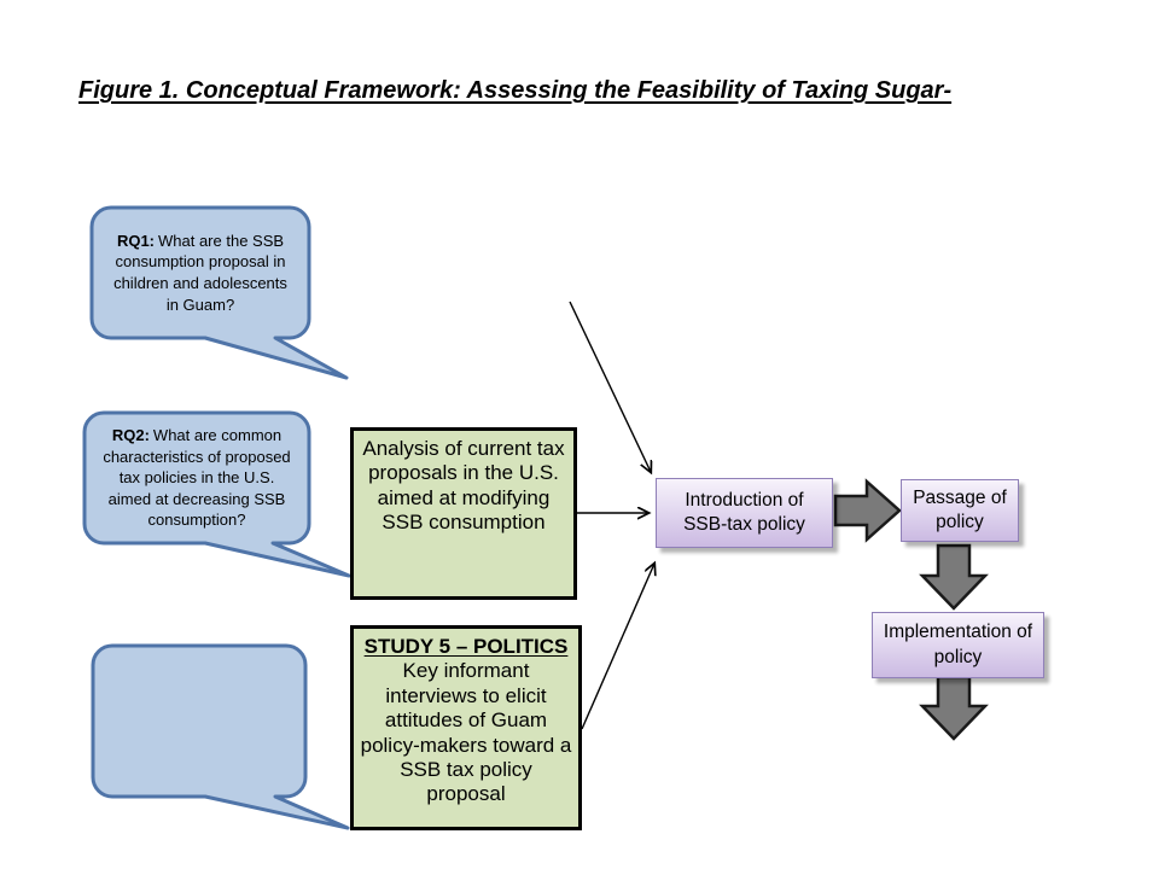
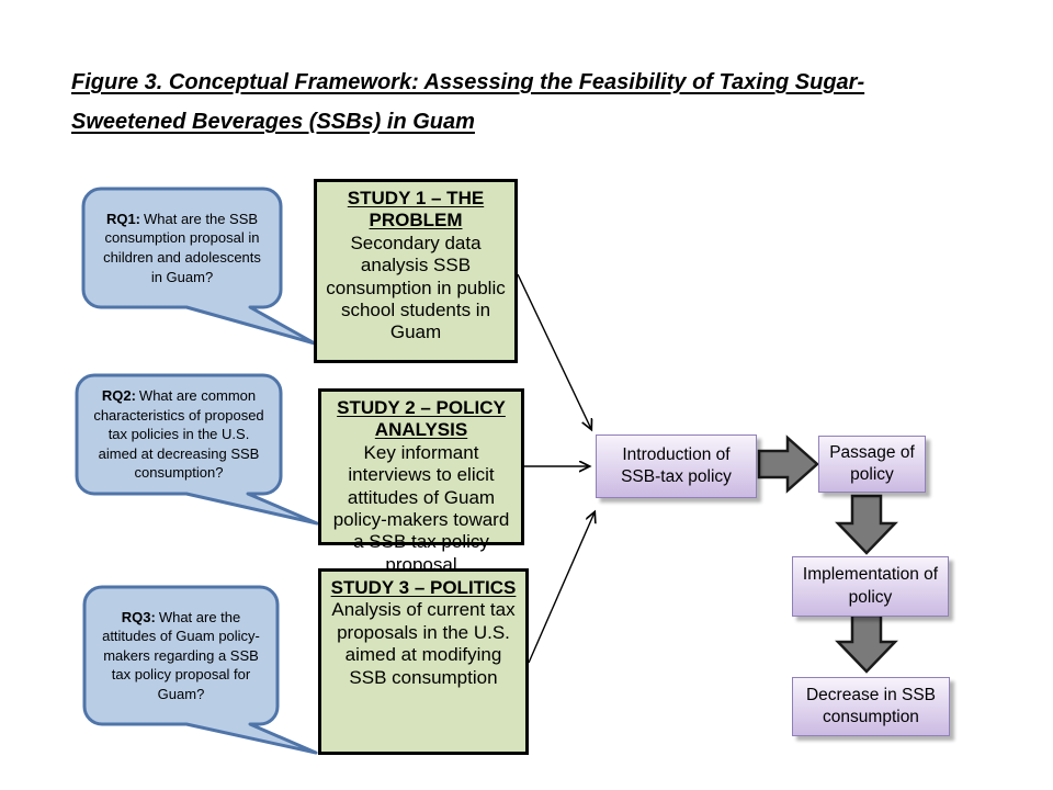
- Figure 1. Conceptual Framework: Assessing the Feasibility of Taxing Sugar-
+ Figure 3. Conceptual Framework: Assessing the Feasibility of Taxing Sugar-
+ Sweetened Beverages (SSBs) in Guam
  RQ1: What are the SSB consumption proposal in children and adolescents in Guam?
  RQ2: What are common characteristics of proposed tax policies in the U.S. aimed at decreasing SSB consumption?
+ RQ3: What are the attitudes of Guam policy-makers regarding a SSB tax policy proposal for Guam?
+ STUDY 1 – THE PROBLEM
+ Secondary data analysis SSB consumption in public school students in Guam
+ STUDY 2 – POLICY ANALYSIS
- Analysis of current tax proposals in the U.S. aimed at modifying SSB consumption
+ Key informant interviews to elicit attitudes of Guam policy-makers toward a SSB tax policy proposal
- STUDY 5 – POLITICS
+ STUDY 3 – POLITICS
- Key informant interviews to elicit attitudes of Guam policy-makers toward a SSB tax policy proposal
+ Analysis of current tax proposals in the U.S. aimed at modifying SSB consumption
  Introduction of SSB-tax policy
  Passage of policy
  Implementation of policy
+ Decrease in SSB consumption
